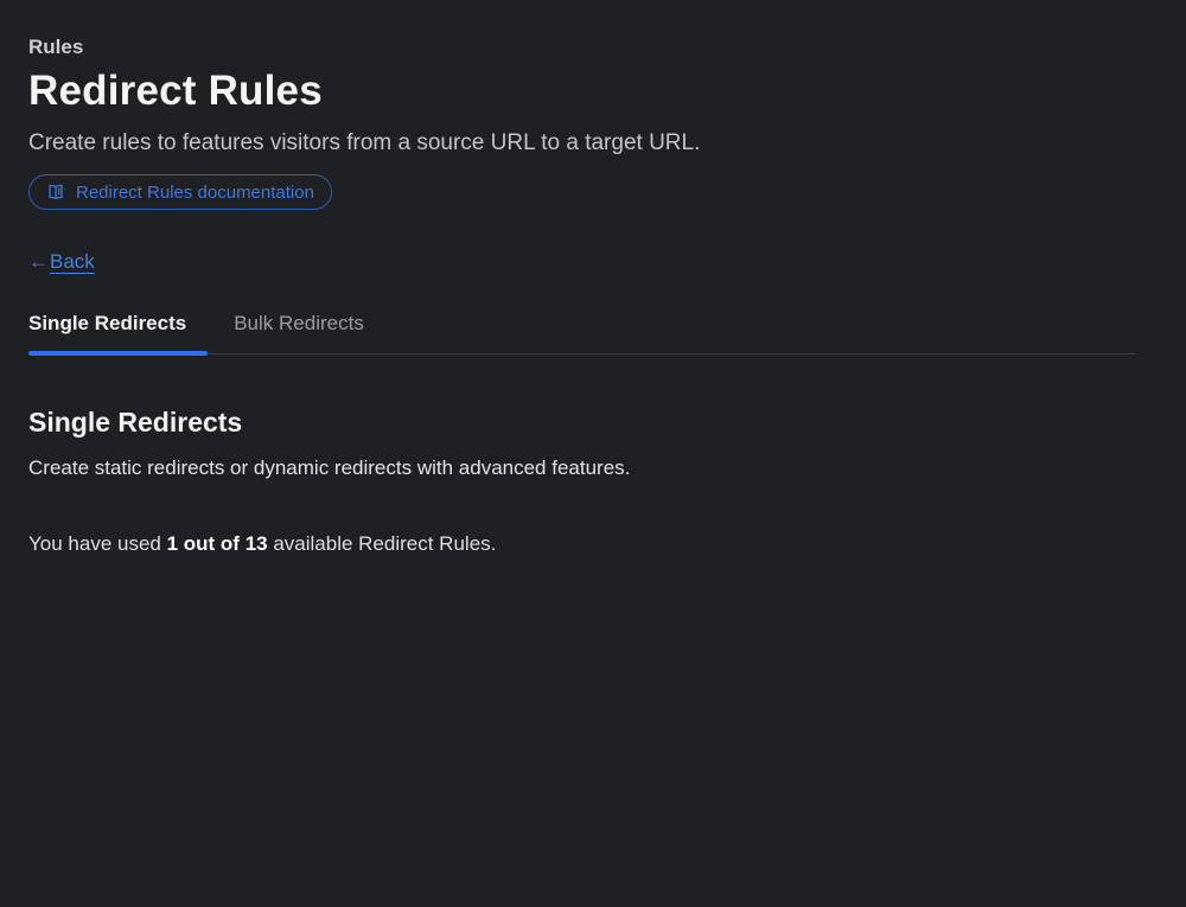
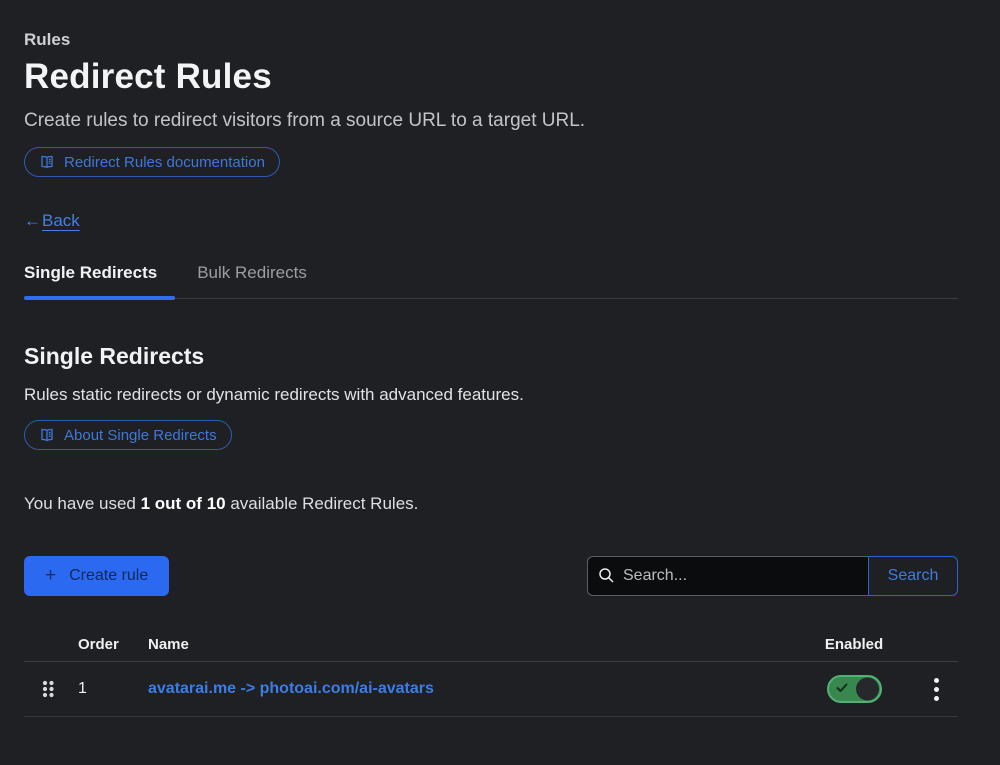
  Rules
  Redirect Rules
- Create rules to features visitors from a source URL to a target URL.
+ Create rules to redirect visitors from a source URL to a target URL.
  Redirect Rules documentation
  ←
  Back
  Single Redirects
  Bulk Redirects
  Single Redirects
- Create static redirects or dynamic redirects with advanced features.
+ Rules static redirects or dynamic redirects with advanced features.
+ About Single Redirects
- You have used 1 out of 13 available Redirect Rules.
+ You have used 1 out of 10 available Redirect Rules.
+ +
+ Create rule
+ Search...
+ Search
+ Order
+ Name
+ Enabled
+ 1
+ avatarai.me -> photoai.com/ai-avatars
